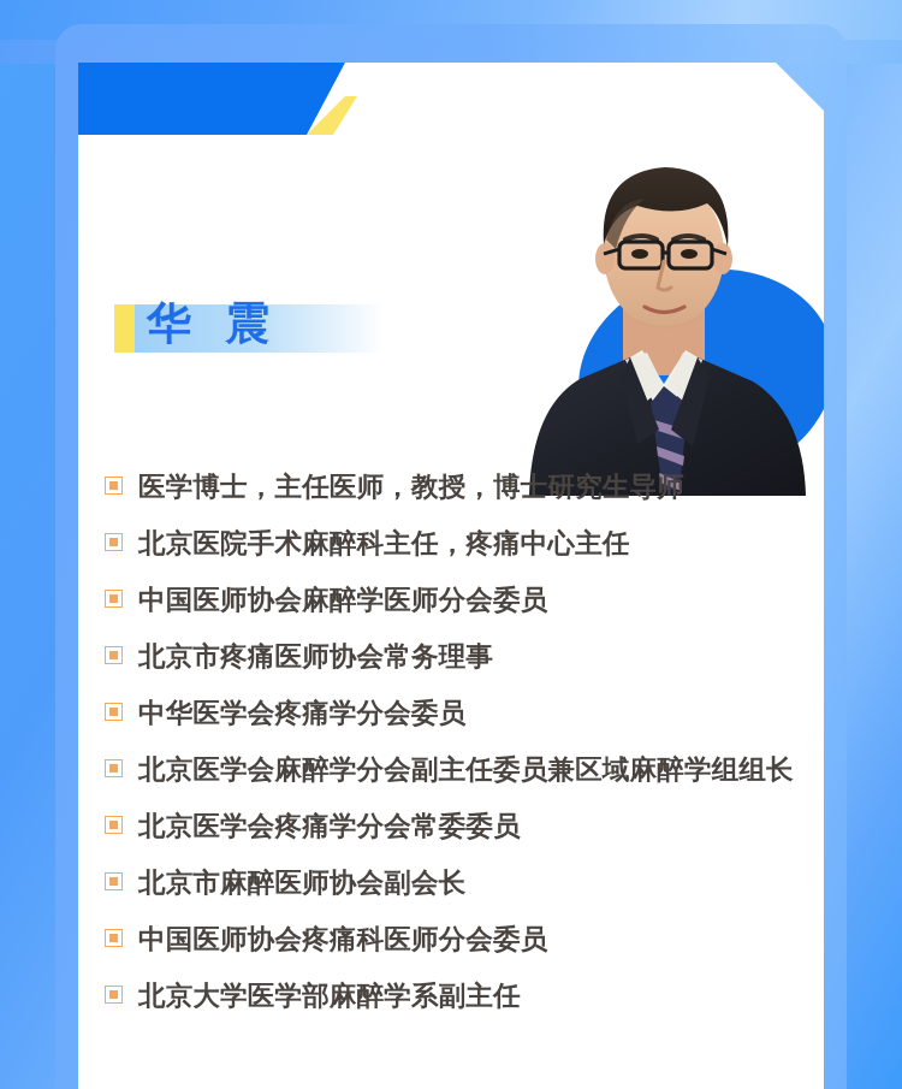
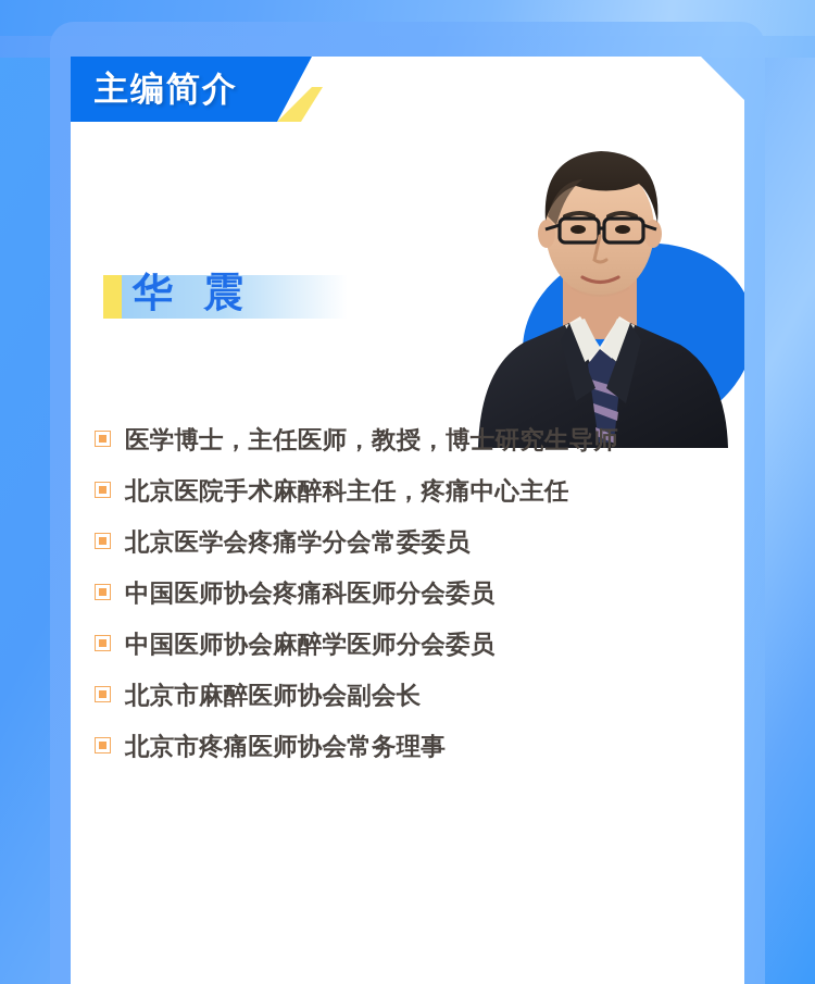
+ 主编简介
  华 震
  医学博士，主任医师，教授，博士研究生导师
  北京医院手术麻醉科主任，疼痛中心主任
- 中国医师协会麻醉学医师分会委员
+ 北京医学会疼痛学分会常委委员
- 北京市疼痛医师协会常务理事
+ 中国医师协会疼痛科医师分会委员
- 中华医学会疼痛学分会委员
- 北京医学会麻醉学分会副主任委员兼区域麻醉学组组长
- 北京医学会疼痛学分会常委委员
+ 中国医师协会麻醉学医师分会委员
  北京市麻醉医师协会副会长
- 中国医师协会疼痛科医师分会委员
+ 北京市疼痛医师协会常务理事
- 北京大学医学部麻醉学系副主任
